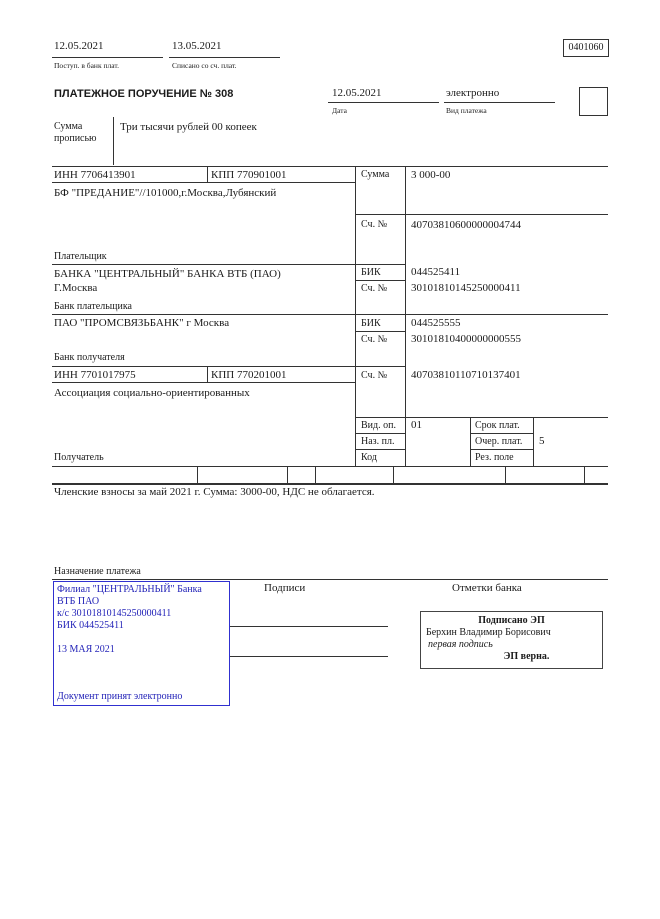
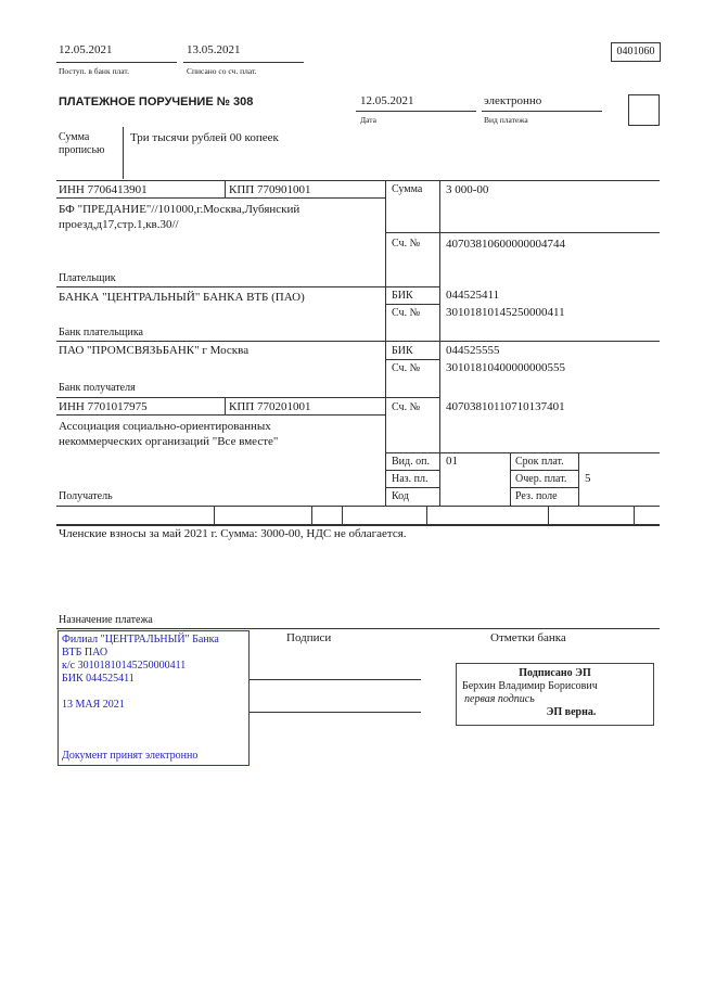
  12.05.2021
  Поступ. в банк плат.
  13.05.2021
  Списано со сч. плат.
  0401060
  ПЛАТЕЖНОЕ ПОРУЧЕНИЕ № 308
  12.05.2021
  Дата
  электронно
  Вид платежа
  Сумма
  прописью
  Три тысячи рублей 00 копеек
  ИНН 7706413901
  КПП 770901001
  БФ "ПРЕДАНИЕ"//101000,г.Москва,Лубянский
+ проезд,д17,стр.1,кв.30//
  Плательщик
  Сумма
  3 000-00
  Сч. №
  40703810600000004744
  БАНКА "ЦЕНТРАЛЬНЫЙ" БАНКА ВТБ (ПАО)
- Г.Москва
  Банк плательщика
  БИК
  044525411
  Сч. №
  30101810145250000411
  ПАО "ПРОМСВЯЗЬБАНК" г Москва
  Банк получателя
  БИК
  044525555
  Сч. №
  30101810400000000555
  ИНН 7701017975
  КПП 770201001
  Ассоциация социально-ориентированных
+ некоммерческих организаций "Все вместе"
  Получатель
  Сч. №
  40703810110710137401
  Вид. оп.
  01
  Наз. пл.
  Код
  Срок плат.
  Очер. плат.
  5
  Рез. поле
  Членские взносы за май 2021 г. Сумма: 3000-00, НДС не облагается.
  Назначение платежа
  Подписи
  Отметки банка
  Подписано ЭП
  Берхин Владимир Борисович
  первая подпись
  ЭП верна.
  Филиал "ЦЕНТРАЛЬНЫЙ" Банка
  ВТБ ПАО
  к/с 30101810145250000411
  БИК 044525411
  13 МАЯ 2021
  Документ принят электронно
